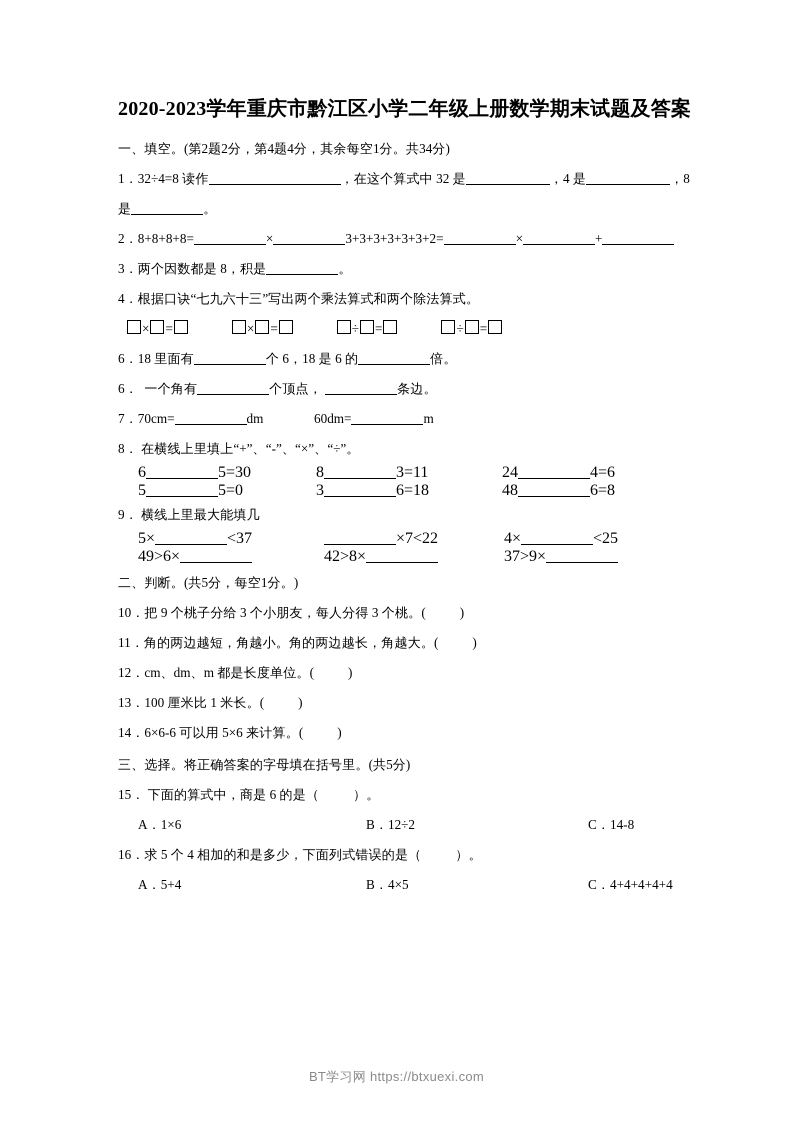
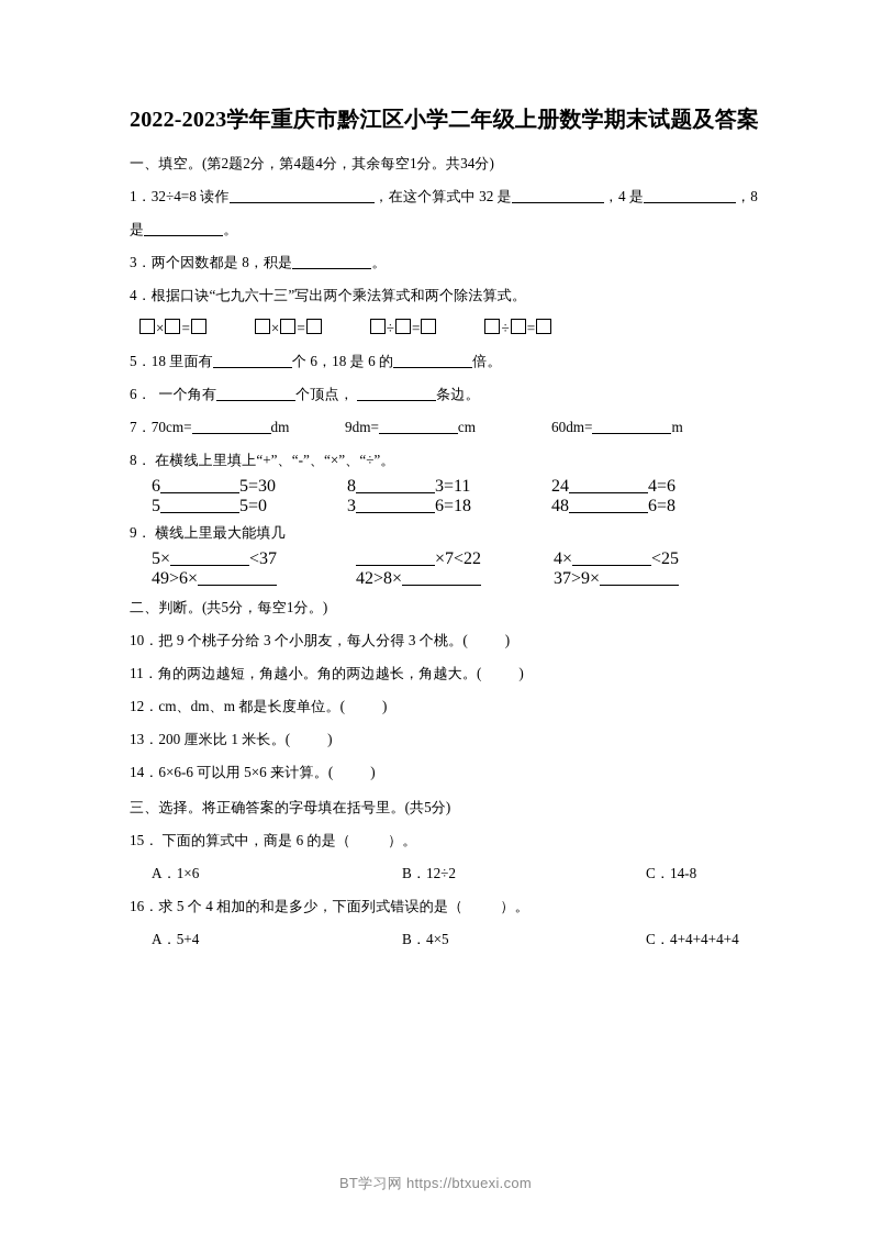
- 2020-2023学年重庆市黔江区小学二年级上册数学期末试题及答案
+ 2022-2023学年重庆市黔江区小学二年级上册数学期末试题及答案
  一、填空。(第2题2分，第4题4分，其余每空1分。共34分)
  1．32÷4=8 读作 ，在这个算式中 32 是 ，4 是 ，8
  是 。
- 2．8+8+8+8= × 3+3+3+3+3+3+2= × +
  3．两个因数都是 8，积是 。
  4．根据口诀“七九六十三”写出两个乘法算式和两个除法算式。
  × = × = ÷ = ÷ =
- 6．18 里面有 个 6，18 是 6 的 倍。
+ 5．18 里面有 个 6，18 是 6 的 倍。
  6． 一个角有 个顶点， 条边。
  7．70cm= dm
+ 9dm= cm
  60dm= m
  8． 在横线上里填上“+”、“-”、“×”、“÷”。
  6 5=30
  8 3=11
  24 4=6
  5 5=0
  3 6=18
  48 6=8
  9． 横线上里最大能填几
  5× <37
  ×7<22
  4× <25
  49>6×
  42>8×
  37>9×
  二、判断。(共5分，每空1分。)
  10．把 9 个桃子分给 3 个小朋友，每人分得 3 个桃。( )
  11．角的两边越短，角越小。角的两边越长，角越大。( )
  12．cm、dm、m 都是长度单位。( )
- 13．100 厘米比 1 米长。( )
+ 13．200 厘米比 1 米长。( )
  14．6×6-6 可以用 5×6 来计算。( )
  三、选择。将正确答案的字母填在括号里。(共5分)
  15． 下面的算式中，商是 6 的是（ ）。
  A．1×6
  B．12÷2
  C．14-8
  16．求 5 个 4 相加的和是多少，下面列式错误的是（ ）。
  A．5+4
  B．4×5
  C．4+4+4+4+4
  BT学习网 https://btxuexi.com
